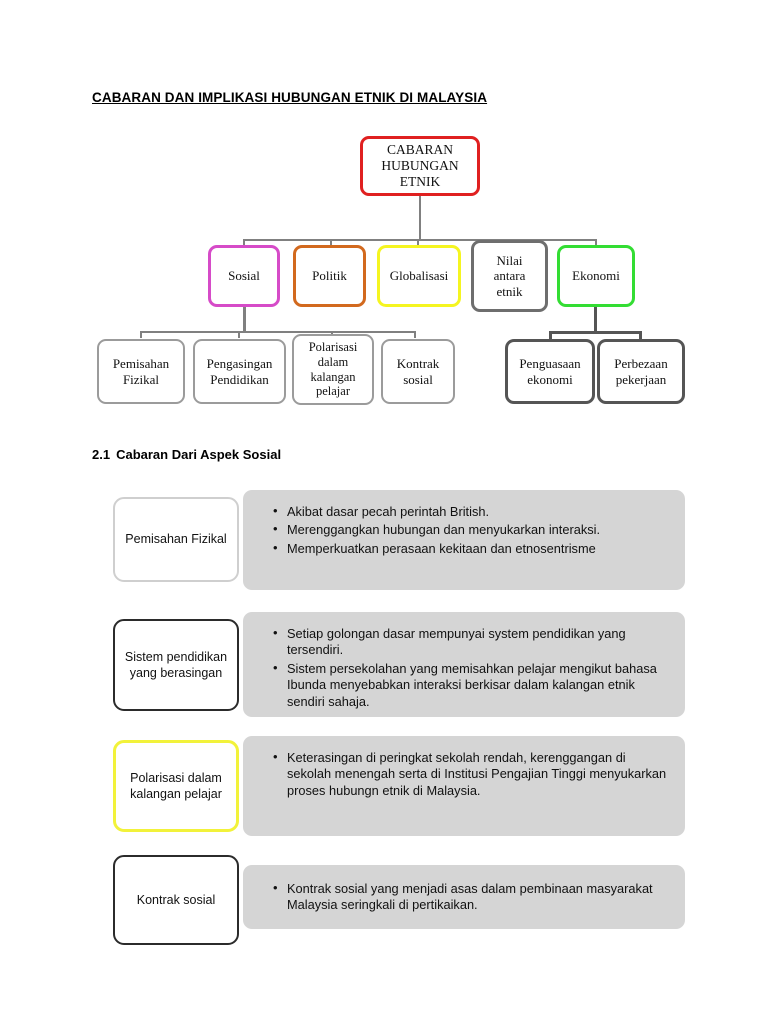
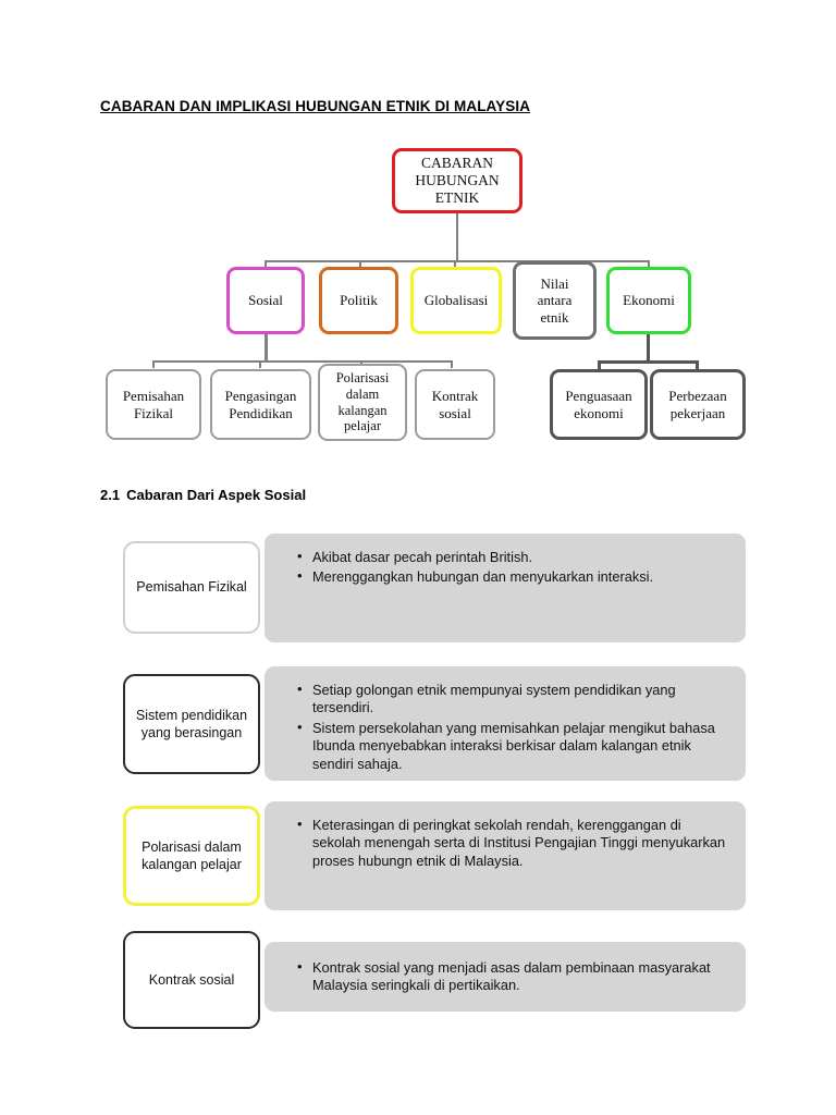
  CABARAN DAN IMPLIKASI HUBUNGAN ETNIK DI MALAYSIA
  CABARAN
  HUBUNGAN
  ETNIK
  Sosial
  Politik
  Globalisasi
  Nilai
  antara
  etnik
  Ekonomi
  Pemisahan
  Fizikal
  Pengasingan
  Pendidikan
  Polarisasi
  dalam
  kalangan
  pelajar
  Kontrak
  sosial
  Penguasaan
  ekonomi
  Perbezaan
  pekerjaan
  2.1 Cabaran Dari Aspek Sosial
  Akibat dasar pecah perintah British.
  Merenggangkan hubungan dan menyukarkan interaksi.
- Memperkuatkan perasaan kekitaan dan etnosentrisme
  Pemisahan Fizikal
- Setiap golongan dasar mempunyai system pendidikan yang tersendiri.
+ Setiap golongan etnik mempunyai system pendidikan yang tersendiri.
  Sistem persekolahan yang memisahkan pelajar mengikut bahasa Ibunda menyebabkan interaksi berkisar dalam kalangan etnik sendiri sahaja.
  Sistem pendidikan yang berasingan
  Keterasingan di peringkat sekolah rendah, kerenggangan di sekolah menengah serta di Institusi Pengajian Tinggi menyukarkan proses hubungn etnik di Malaysia.
  Polarisasi dalam kalangan pelajar
  Kontrak sosial yang menjadi asas dalam pembinaan masyarakat Malaysia seringkali di pertikaikan.
  Kontrak sosial
